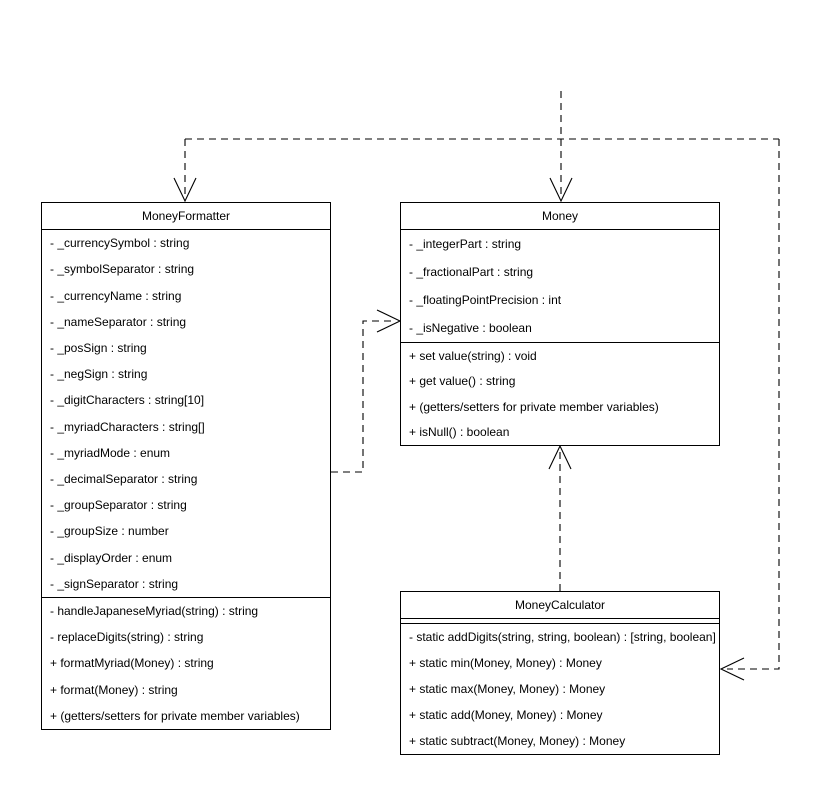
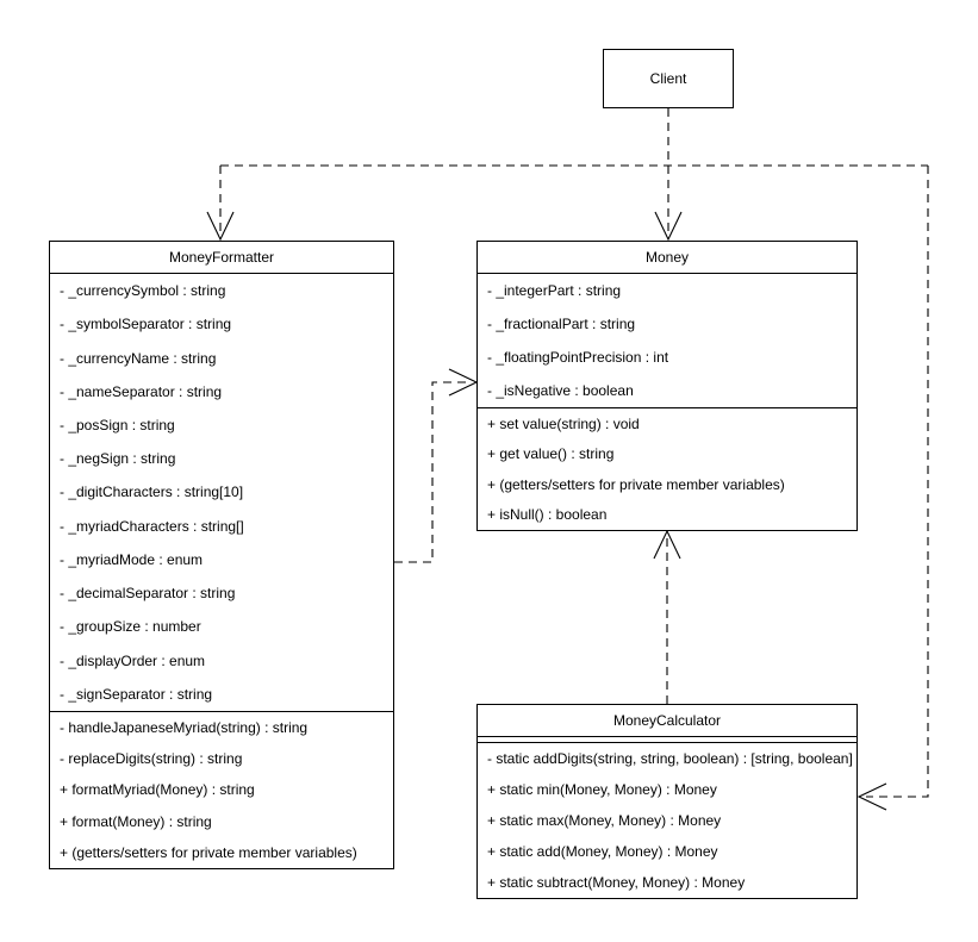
+ Client
  MoneyFormatter
  - _currencySymbol : string
  - _symbolSeparator : string
  - _currencyName : string
  - _nameSeparator : string
  - _posSign : string
  - _negSign : string
  - _digitCharacters : string[10]
  - _myriadCharacters : string[]
  - _myriadMode : enum
  - _decimalSeparator : string
- - _groupSeparator : string
  - _groupSize : number
  - _displayOrder : enum
  - _signSeparator : string
  - handleJapaneseMyriad(string) : string
  - replaceDigits(string) : string
  + formatMyriad(Money) : string
  + format(Money) : string
  + (getters/setters for private member variables)
  Money
  - _integerPart : string
  - _fractionalPart : string
  - _floatingPointPrecision : int
  - _isNegative : boolean
  + set value(string) : void
  + get value() : string
  + (getters/setters for private member variables)
  + isNull() : boolean
  MoneyCalculator
  - static addDigits(string, string, boolean) : [string, boolean]
  + static min(Money, Money) : Money
  + static max(Money, Money) : Money
  + static add(Money, Money) : Money
  + static subtract(Money, Money) : Money
